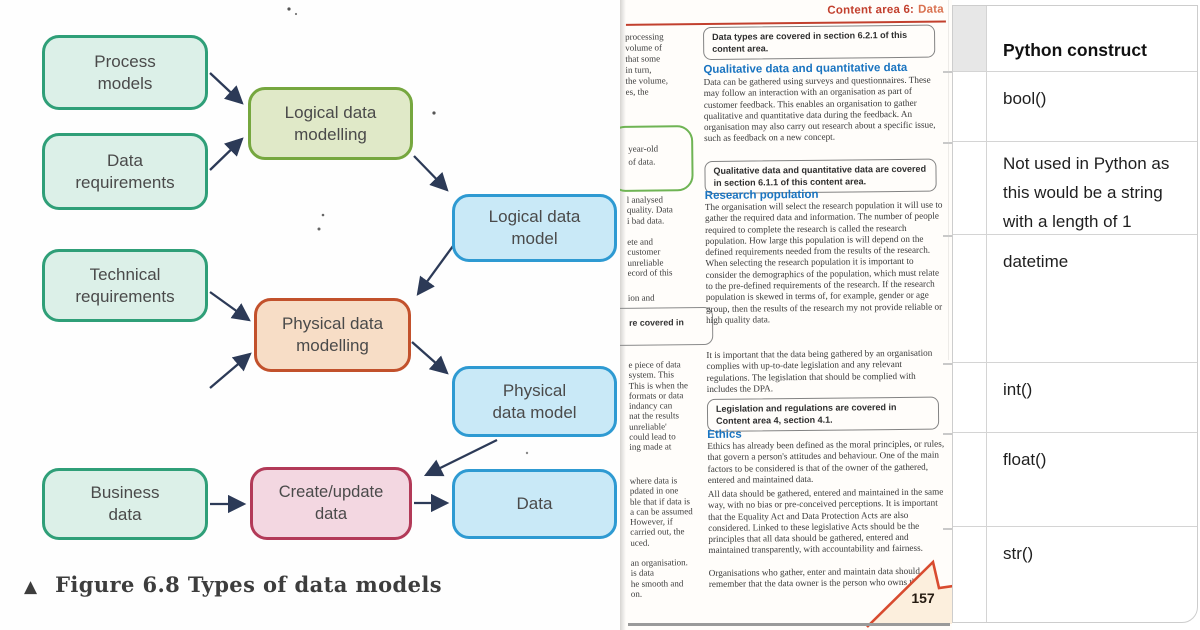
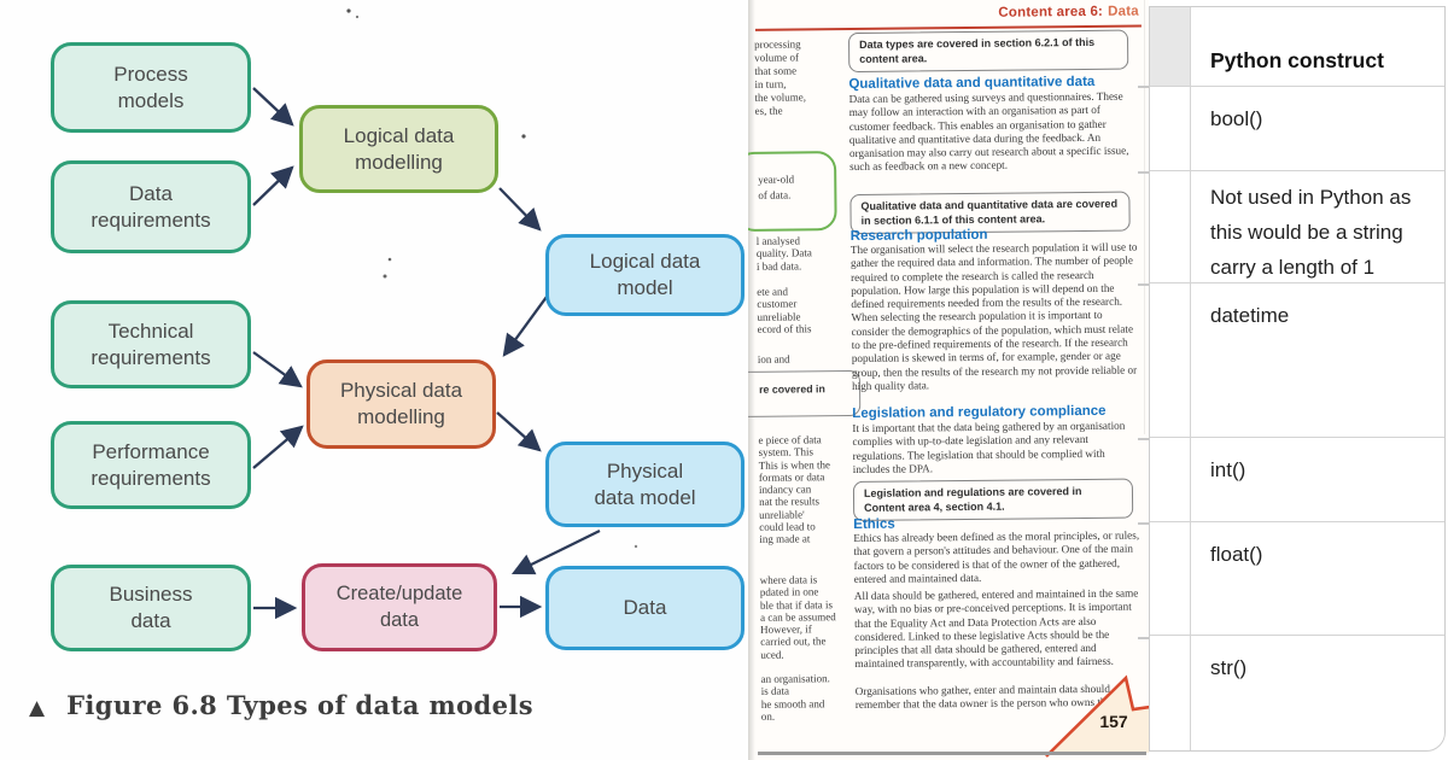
  Process models
  Data requirements
  Technical requirements
+ Performance requirements
  Business data
  Logical data modelling
  Physical data modelling
  Create/update data
  Logical data model
  Physical data model
  Data
  ▲
  Figure 6.8 Types of data models
  Content area 6: Data
  processing
  volume of
  that some
  in turn,
  the volume,
  es, the
  year-old
  of data.
  l analysed
  quality. Data
  i bad data.
  ete and
  customer
  unreliable
  ecord of this
  ion and
  re covered in
  e piece of data
  system. This
  This is when the
  formats or data
  indancy can
  nat the results
  unreliable'
  could lead to
  ing made at
  where data is
  pdated in one
  ble that if data is
  a can be assumed
  However, if
  carried out, the
  uced.
  an organisation.
  is data
  he smooth and
  on.
  Data types are covered in section 6.2.1 of this content area.
  Qualitative data and quantitative data
  Data can be gathered using surveys and questionnaires. These may follow an interaction with an organisation as part of customer feedback. This enables an organisation to gather qualitative and quantitative data during the feedback. An organisation may also carry out research about a specific issue, such as feedback on a new concept.
  Qualitative data and quantitative data are covered in section 6.1.1 of this content area.
  Research population
  The organisation will select the research population it will use to gather the required data and information. The number of people required to complete the research is called the research population. How large this population is will depend on the defined requirements needed from the results of the research. When selecting the research population it is important to consider the demographics of the population, which must relate to the pre-defined requirements of the research. If the research population is skewed in terms of, for example, gender or age group, then the results of the research my not provide reliable or high quality data.
+ Legislation and regulatory compliance
  It is important that the data being gathered by an organisation complies with up-to-date legislation and any relevant regulations. The legislation that should be complied with includes the DPA.
  Legislation and regulations are covered in Content area 4, section 4.1.
  Ethics
  Ethics has already been defined as the moral principles, or rules, that govern a person's attitudes and behaviour. One of the main factors to be considered is that of the owner of the gathered, entered and maintained data.
  All data should be gathered, entered and maintained in the same way, with no bias or pre-conceived perceptions. It is important that the Equality Act and Data Protection Acts are also considered. Linked to these legislative Acts should be the principles that all data should be gathered, entered and maintained transparently, with accountability and fairness.
  Organisations who gather, enter and maintain data should remember that the data owner is the person who owns t
  157
  Python construct
  bool()
- Not used in Python as this would be a string with a length of 1
+ Not used in Python as this would be a string carry a length of 1
  datetime
  int()
  float()
  str()
